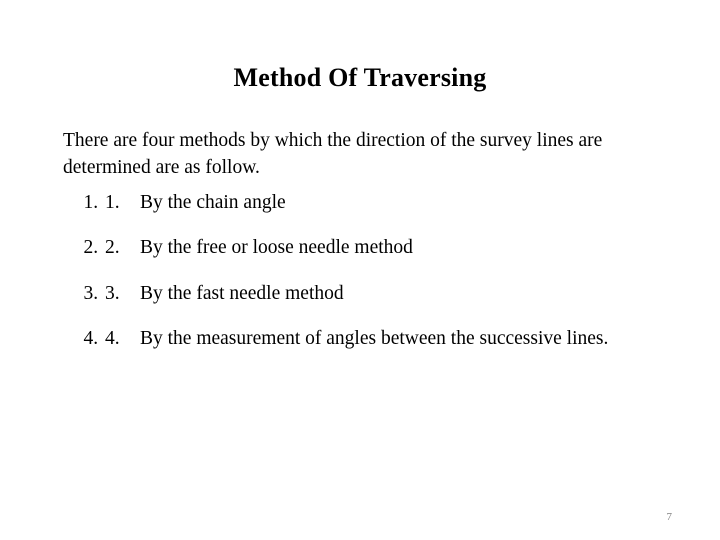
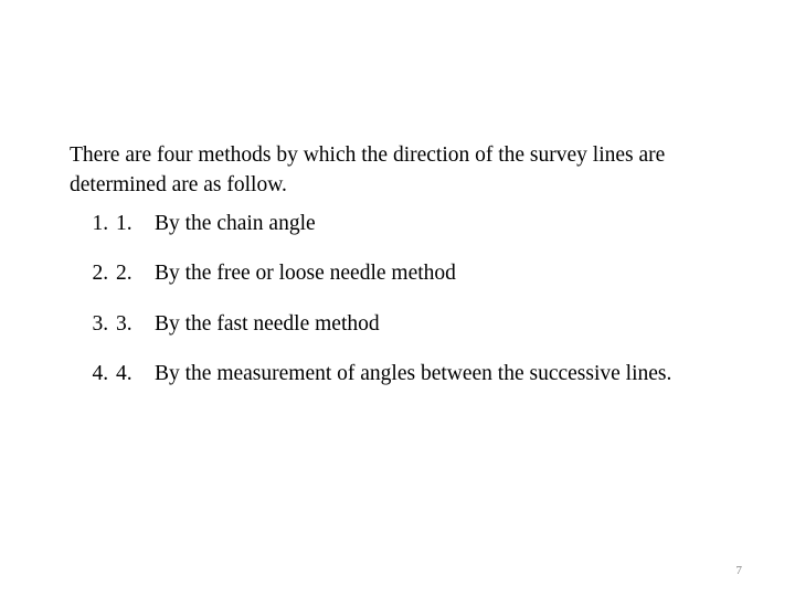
- Method Of Traversing
  There are four methods by which the direction of the survey lines are determined are as follow.
  1.
  By the chain angle
  2.
  By the free or loose needle method
  3.
  By the fast needle method
  4.
  By the measurement of angles between the successive lines.
  7
